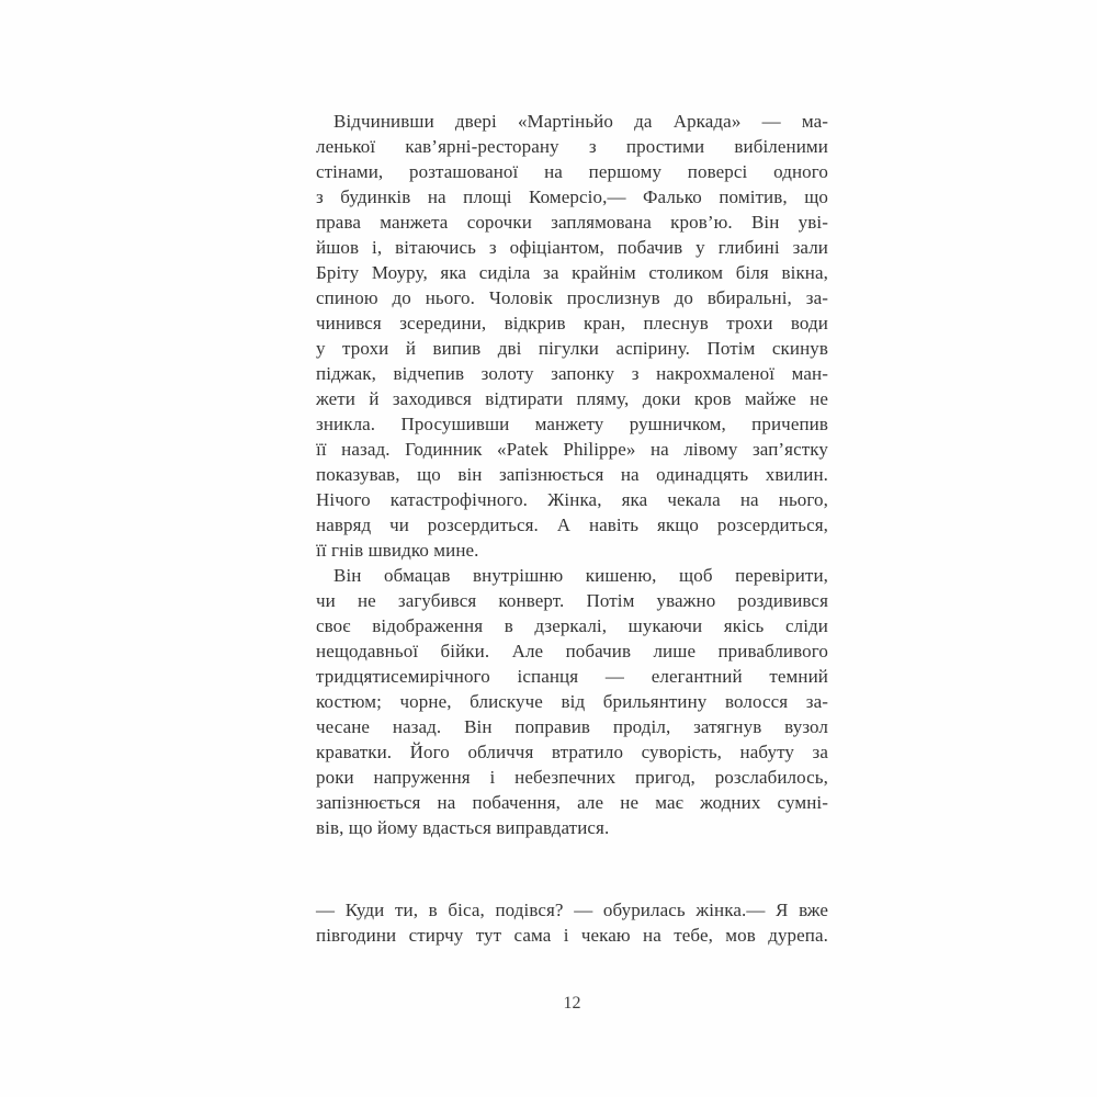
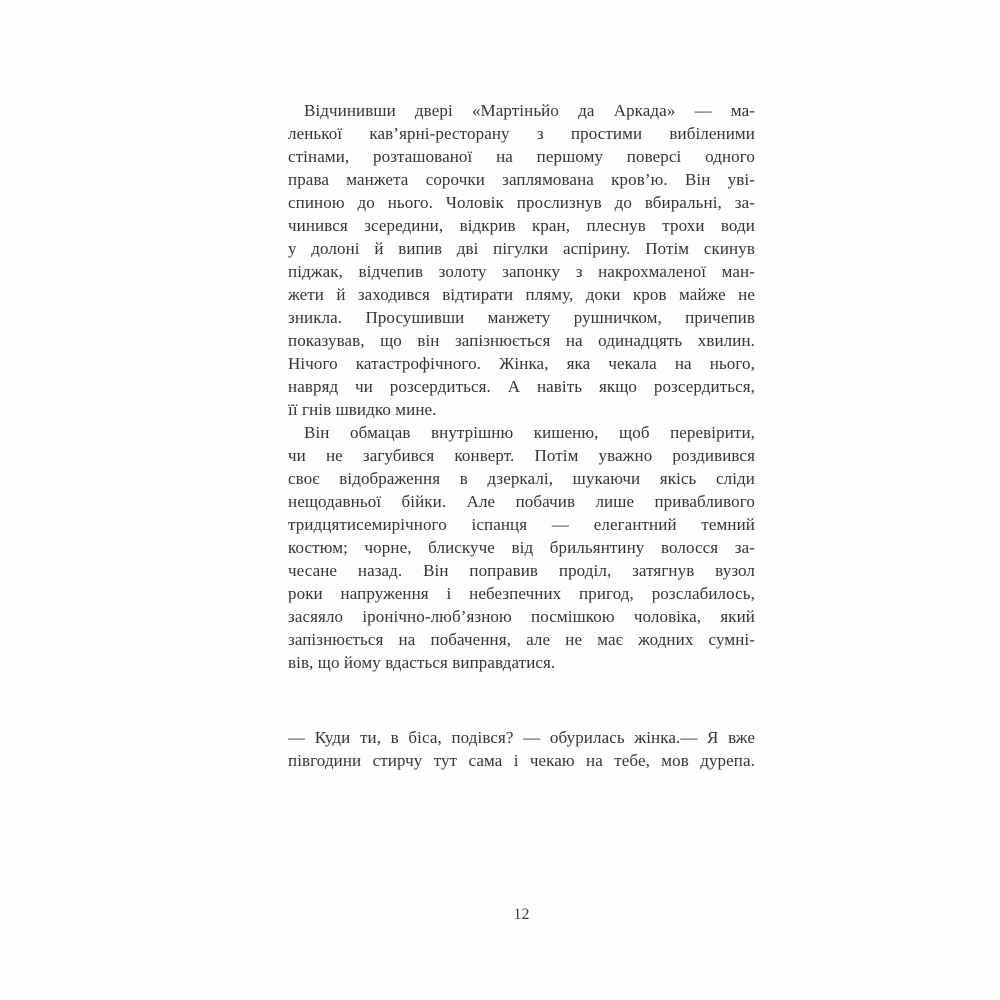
  Відчинивши двері «Мартіньйо да Аркада» — ма-
  ленької кав’ярні-ресторану з простими вибіленими
  стінами, розташованої на першому поверсі одного
- з будинків на площі Комерсіо,— Фалько помітив, що
  права манжета сорочки заплямована кров’ю. Він уві-
- йшов і, вітаючись з офіціантом, побачив у глибині зали
- Бріту Моуру, яка сиділа за крайнім столиком біля вікна,
  спиною до нього. Чоловік прослизнув до вбиральні, за-
  чинився зсередини, відкрив кран, плеснув трохи води
- у трохи й випив дві пігулки аспірину. Потім скинув
+ у долоні й випив дві пігулки аспірину. Потім скинув
  піджак, відчепив золоту запонку з накрохмаленої ман-
  жети й заходився відтирати пляму, доки кров майже не
  зникла. Просушивши манжету рушничком, причепив
- її назад. Годинник «Patek Philippe» на лівому зап’ястку
  показував, що він запізнюється на одинадцять хвилин.
  Нічого катастрофічного. Жінка, яка чекала на нього,
  навряд чи розсердиться. А навіть якщо розсердиться,
  її гнів швидко мине.
  Він обмацав внутрішню кишеню, щоб перевірити,
  чи не загубився конверт. Потім уважно роздивився
  своє відображення в дзеркалі, шукаючи якісь сліди
  нещодавньої бійки. Але побачив лише привабливого
  тридцятисемирічного іспанця — елегантний темний
  костюм; чорне, блискуче від брильянтину волосся за-
  чесане назад. Він поправив проділ, затягнув вузол
- краватки. Його обличчя втратило суворість, набуту за
  роки напруження і небезпечних пригод, розслабилось,
+ засяяло іронічно-люб’язною посмішкою чоловіка, який
  запізнюється на побачення, але не має жодних сумні-
  вів, що йому вдасться виправдатися.
  — Куди ти, в біса, подівся? — обурилась жінка.— Я вже
  півгодини стирчу тут сама і чекаю на тебе, мов дурепа.
  12
